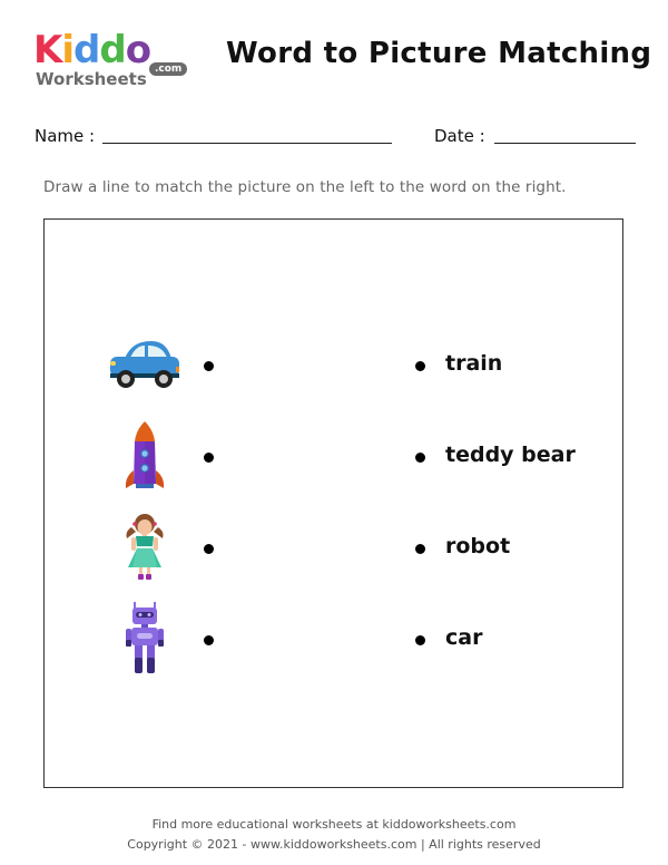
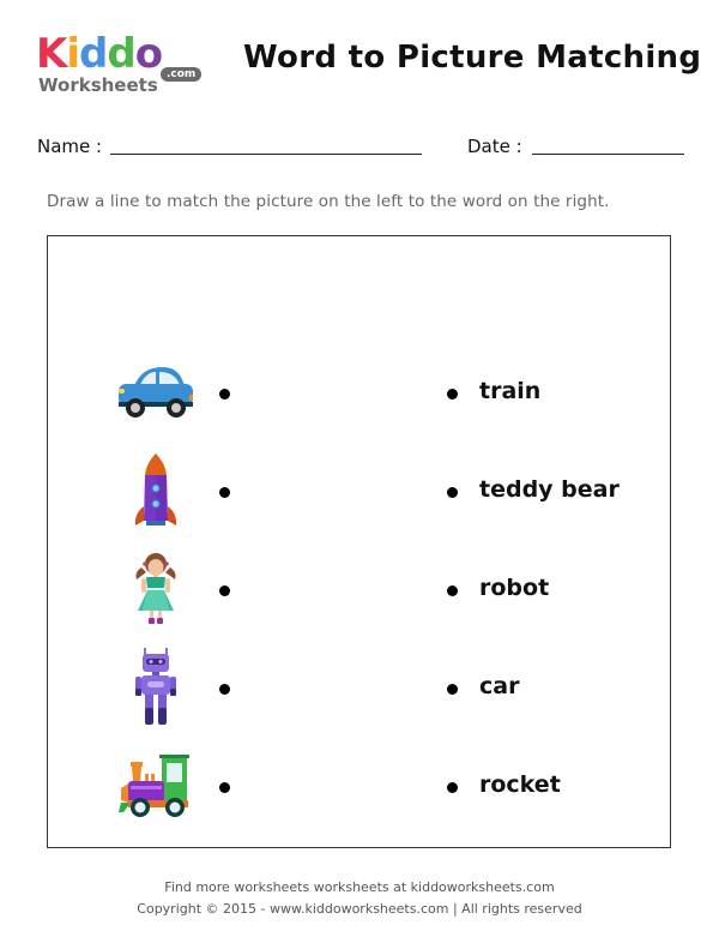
  Kiddo
  Worksheets
  .com
  Word to Picture Matching
  Name :
  Date :
  Draw a line to match the picture on the left to the word on the right.
  train
  teddy bear
  robot
  car
+ rocket
- Find more educational worksheets at kiddoworksheets.com
+ Find more worksheets worksheets at kiddoworksheets.com
- Copyright © 2021 - www.kiddoworksheets.com | All rights reserved
+ Copyright © 2015 - www.kiddoworksheets.com | All rights reserved
